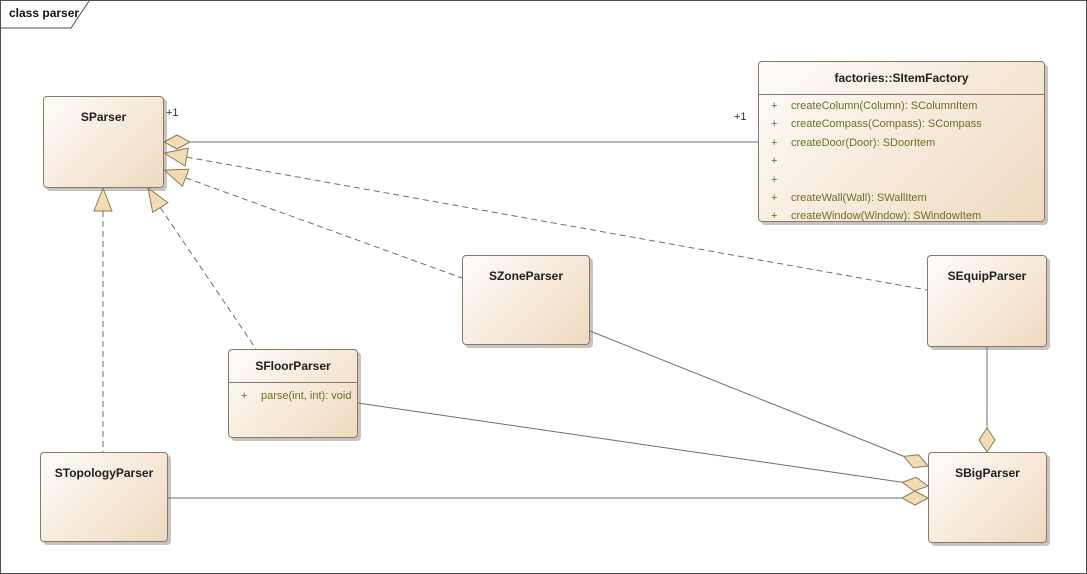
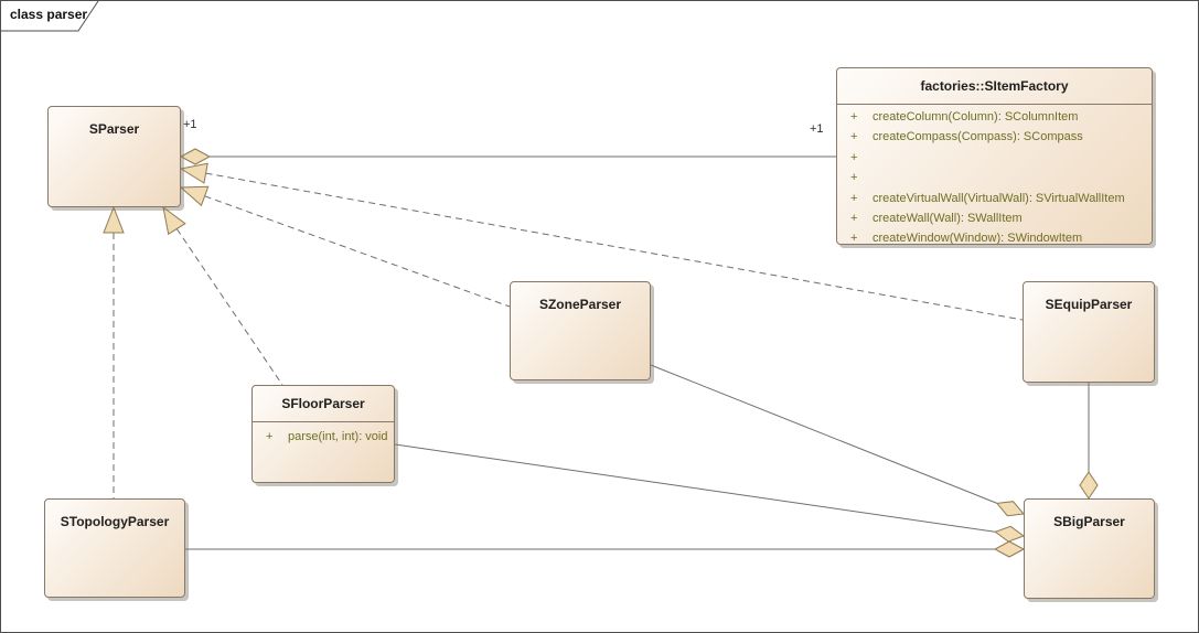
  class parser
  +1
  +1
  SParser
  factories::SItemFactory
  +
  createColumn(Column): SColumnItem
  +
  createCompass(Compass): SCompass
  +
- createDoor(Door): SDoorItem
  +
  +
+ createVirtualWall(VirtualWall): SVirtualWallItem
  +
  createWall(Wall): SWallItem
  +
  createWindow(Window): SWindowItem
  SZoneParser
  SEquipParser
  SFloorParser
  +
  parse(int, int): void
  STopologyParser
  SBigParser
